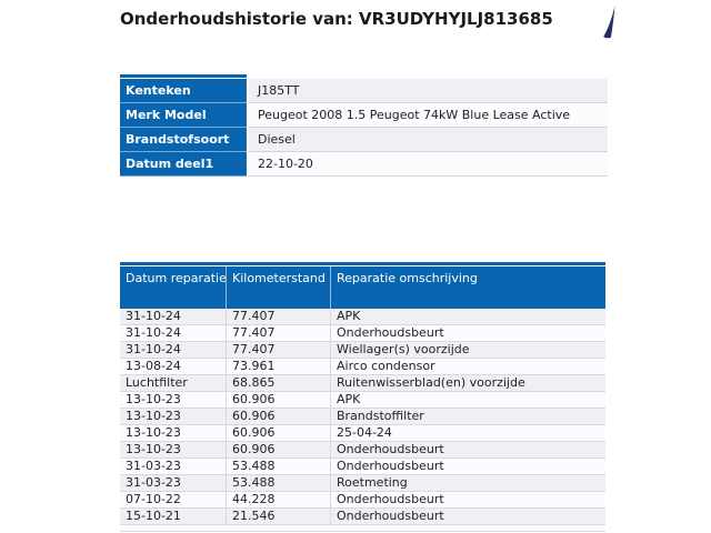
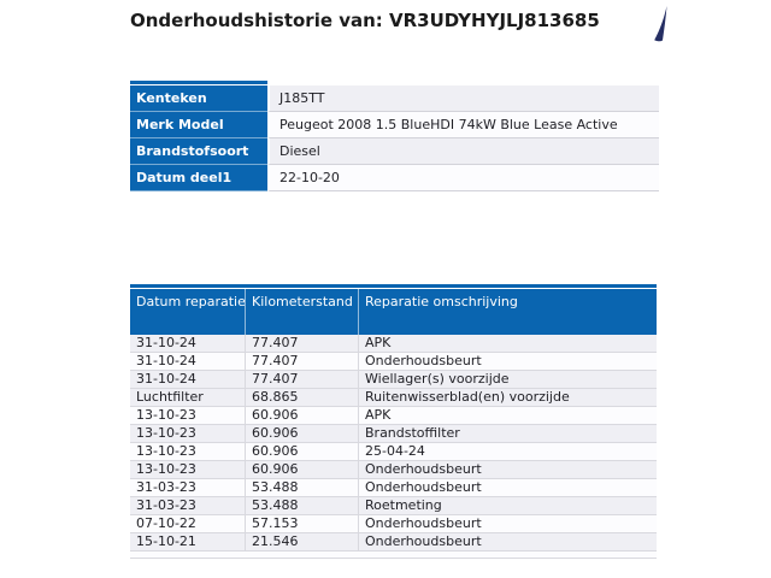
  Onderhoudshistorie van: VR3UDYHYJLJ813685
  Kenteken
  J185TT
  Merk Model
- Peugeot 2008 1.5 Peugeot 74kW Blue Lease Active
+ Peugeot 2008 1.5 BlueHDI 74kW Blue Lease Active
  Brandstofsoort
  Diesel
  Datum deel1
  22-10-20
  Datum reparatie
  Kilometerstand
  Reparatie omschrijving
  31-10-24
  77.407
  APK
  31-10-24
  77.407
  Onderhoudsbeurt
  31-10-24
  77.407
  Wiellager(s) voorzijde
- 13-08-24
- 73.961
- Airco condensor
  Luchtfilter
  68.865
  Ruitenwisserblad(en) voorzijde
  13-10-23
  60.906
  APK
  13-10-23
  60.906
  Brandstoffilter
  13-10-23
  60.906
  25-04-24
  13-10-23
  60.906
  Onderhoudsbeurt
  31-03-23
  53.488
  Onderhoudsbeurt
  31-03-23
  53.488
  Roetmeting
  07-10-22
- 44.228
+ 57.153
  Onderhoudsbeurt
  15-10-21
  21.546
  Onderhoudsbeurt
